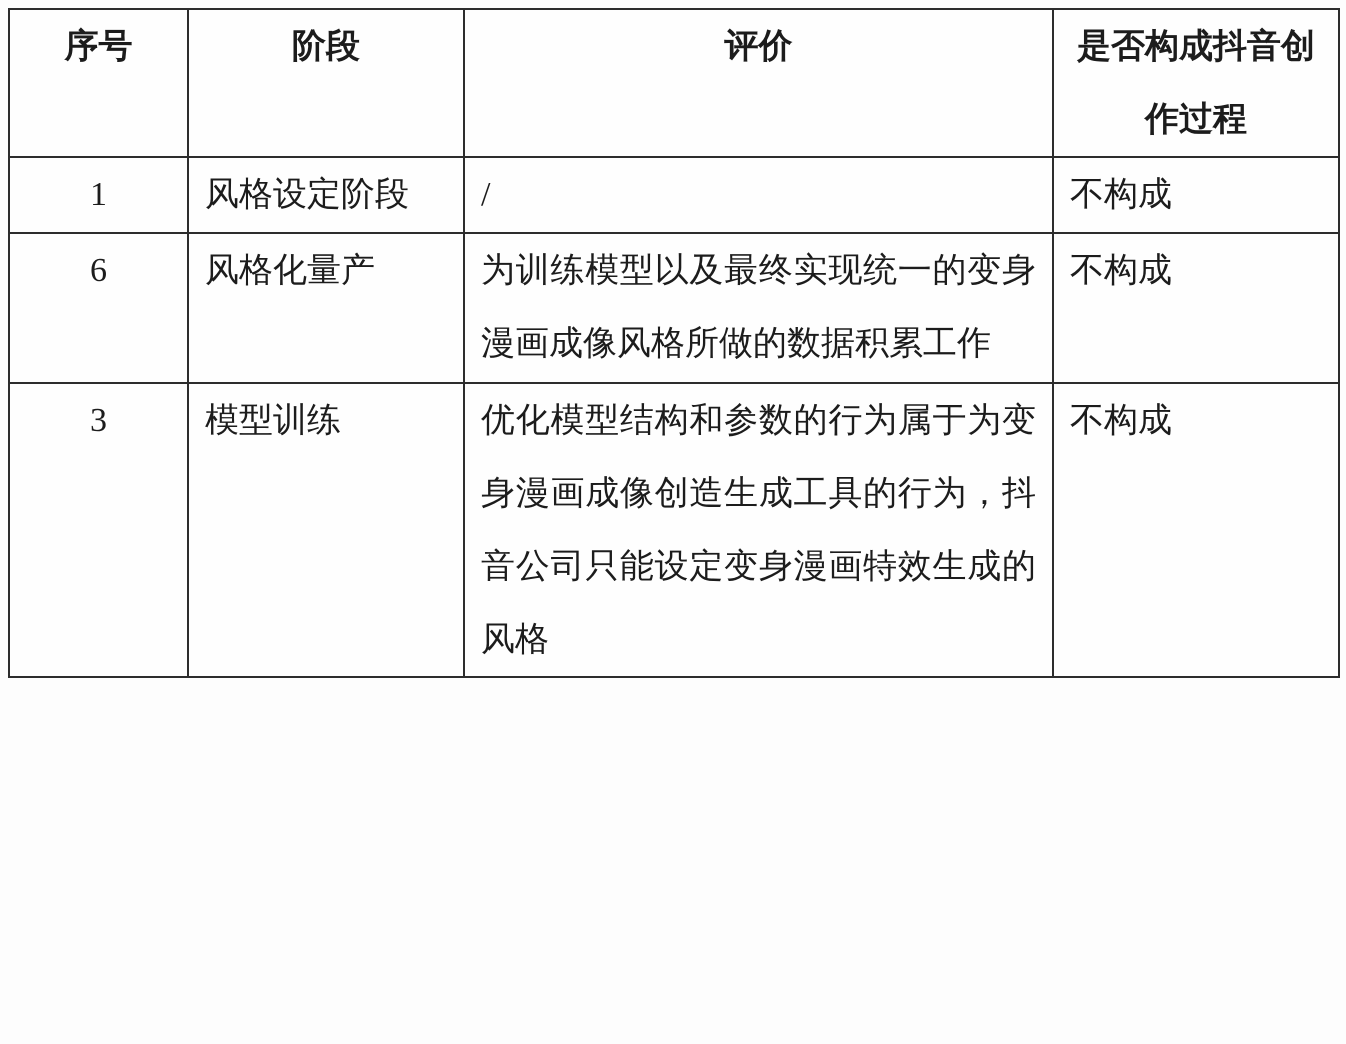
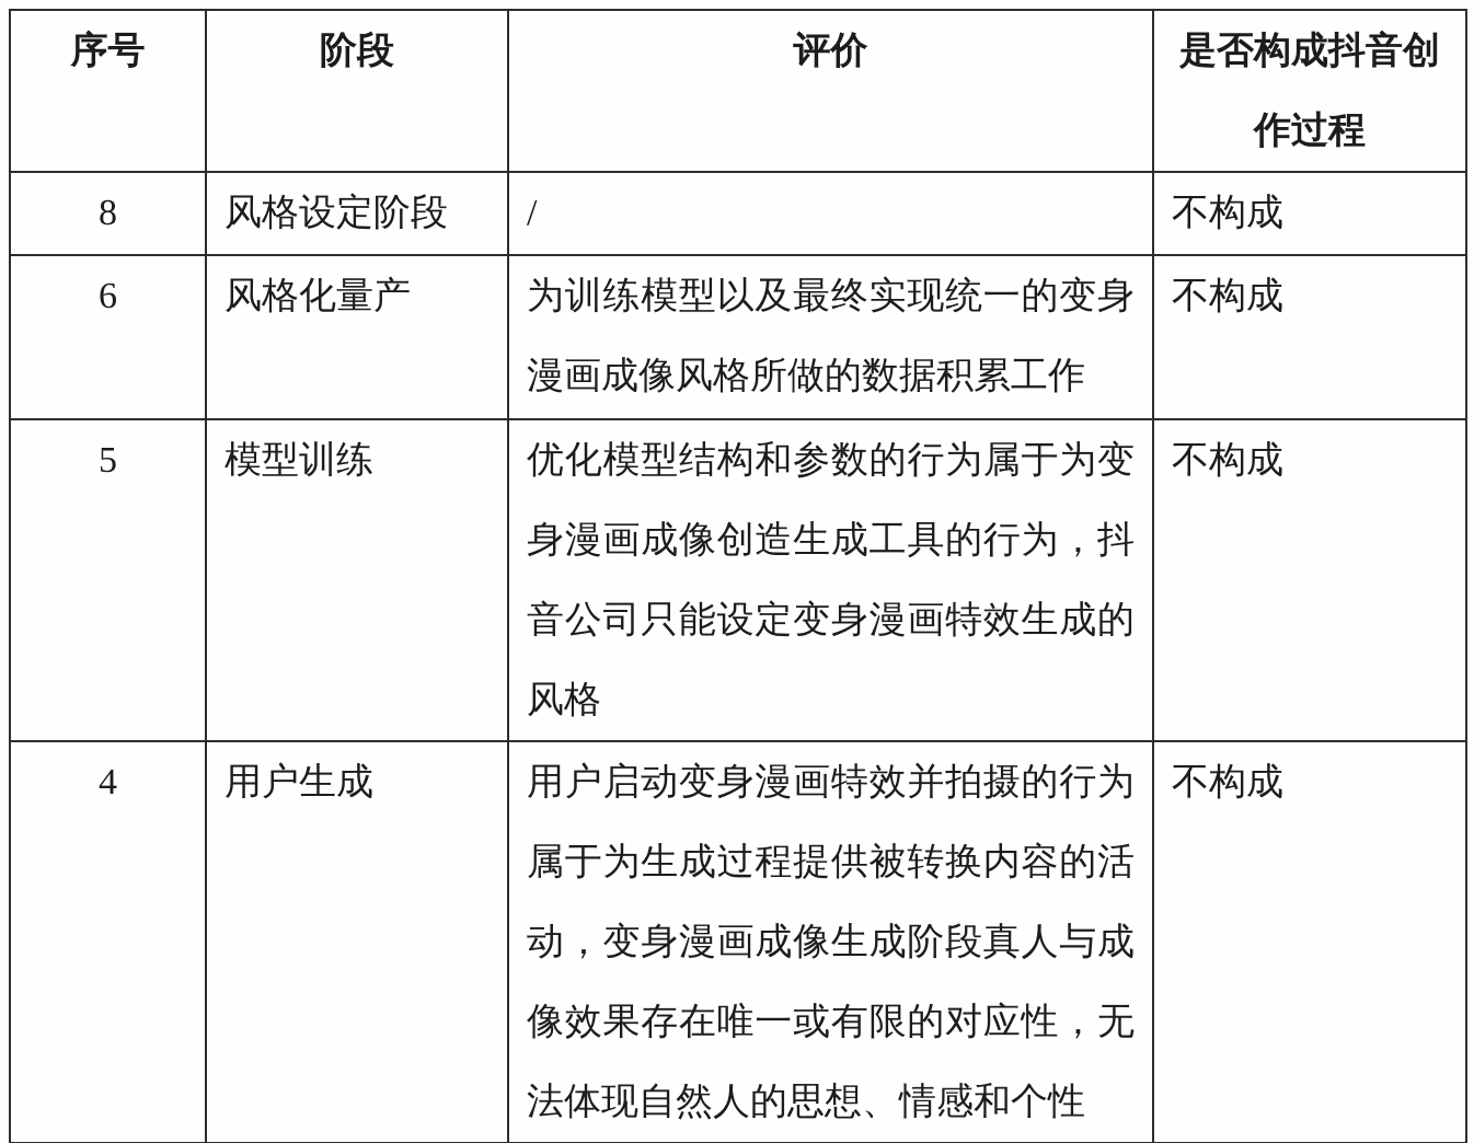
  序号	阶段	评价	是否构成抖音创作过程
- 1	风格设定阶段	/	不构成
+ 8	风格设定阶段	/	不构成
  6	风格化量产	为训练模型以及最终实现统一的变身漫画成像风格所做的数据积累工作	不构成
- 3	模型训练	优化模型结构和参数的行为属于为变身漫画成像创造生成工具的行为，抖音公司只能设定变身漫画特效生成的风格	不构成
+ 5	模型训练	优化模型结构和参数的行为属于为变身漫画成像创造生成工具的行为，抖音公司只能设定变身漫画特效生成的风格	不构成
+ 4	用户生成	用户启动变身漫画特效并拍摄的行为属于为生成过程提供被转换内容的活动，变身漫画成像生成阶段真人与成像效果存在唯一或有限的对应性，无法体现自然人的思想、情感和个性	不构成
